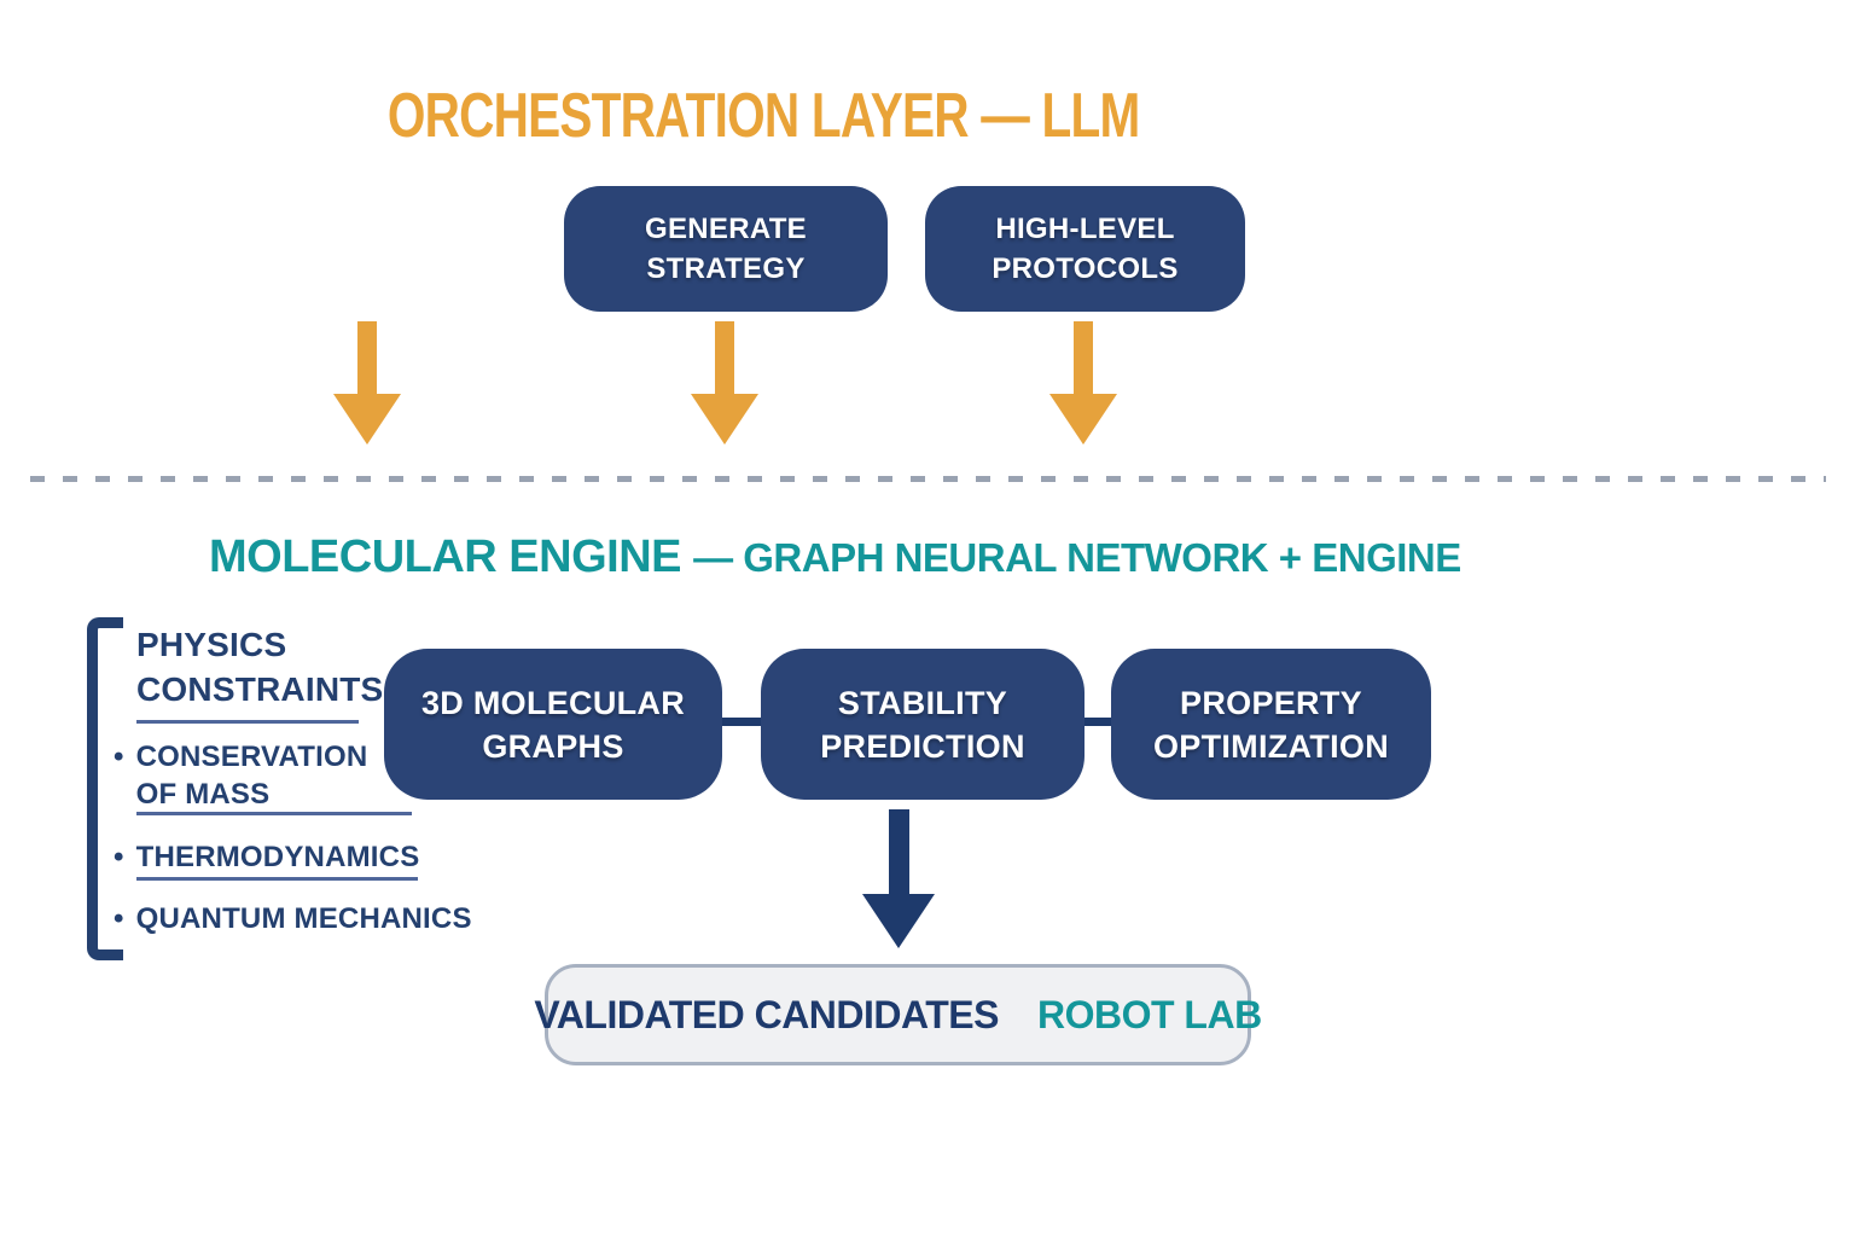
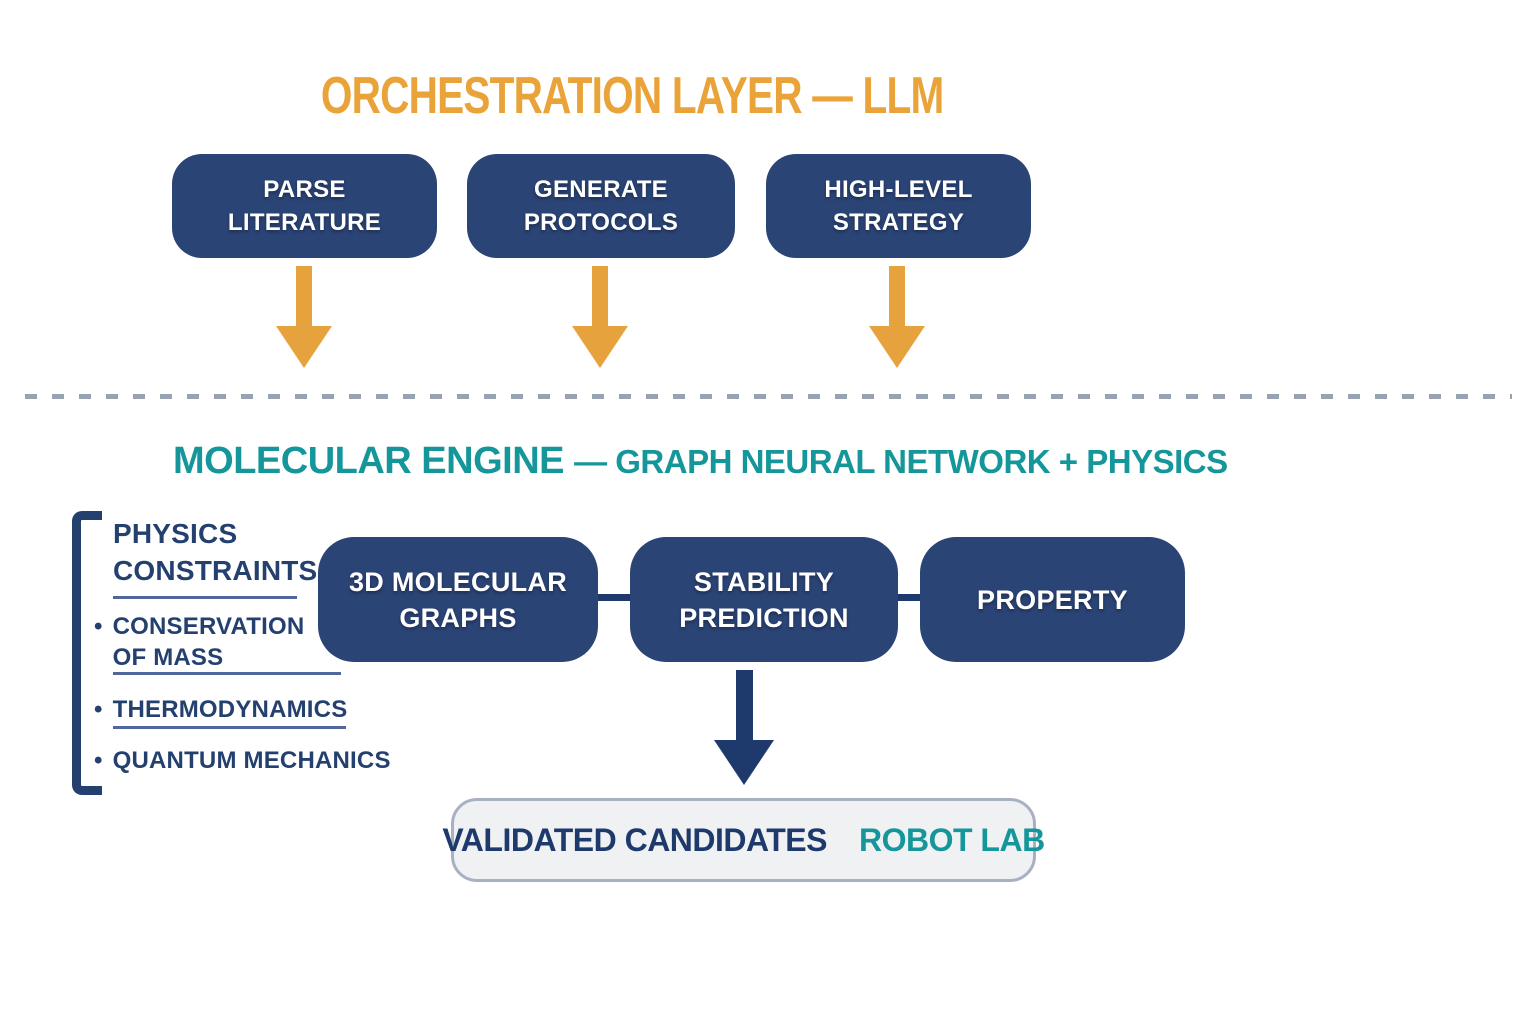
  ORCHESTRATION LAYER — LLM
+ PARSE
+ LITERATURE
  GENERATE
- STRATEGY
+ PROTOCOLS
  HIGH-LEVEL
- PROTOCOLS
+ STRATEGY
- MOLECULAR ENGINE — GRAPH NEURAL NETWORK + ENGINE
+ MOLECULAR ENGINE — GRAPH NEURAL NETWORK + PHYSICS
  PHYSICS
  CONSTRAINTS
  •
  CONSERVATION
  OF MASS
  •
  THERMODYNAMICS
  •
  QUANTUM MECHANICS
  3D MOLECULAR
  GRAPHS
  STABILITY
  PREDICTION
  PROPERTY
- OPTIMIZATION
  VALIDATED CANDIDATES
  ROBOT LAB
